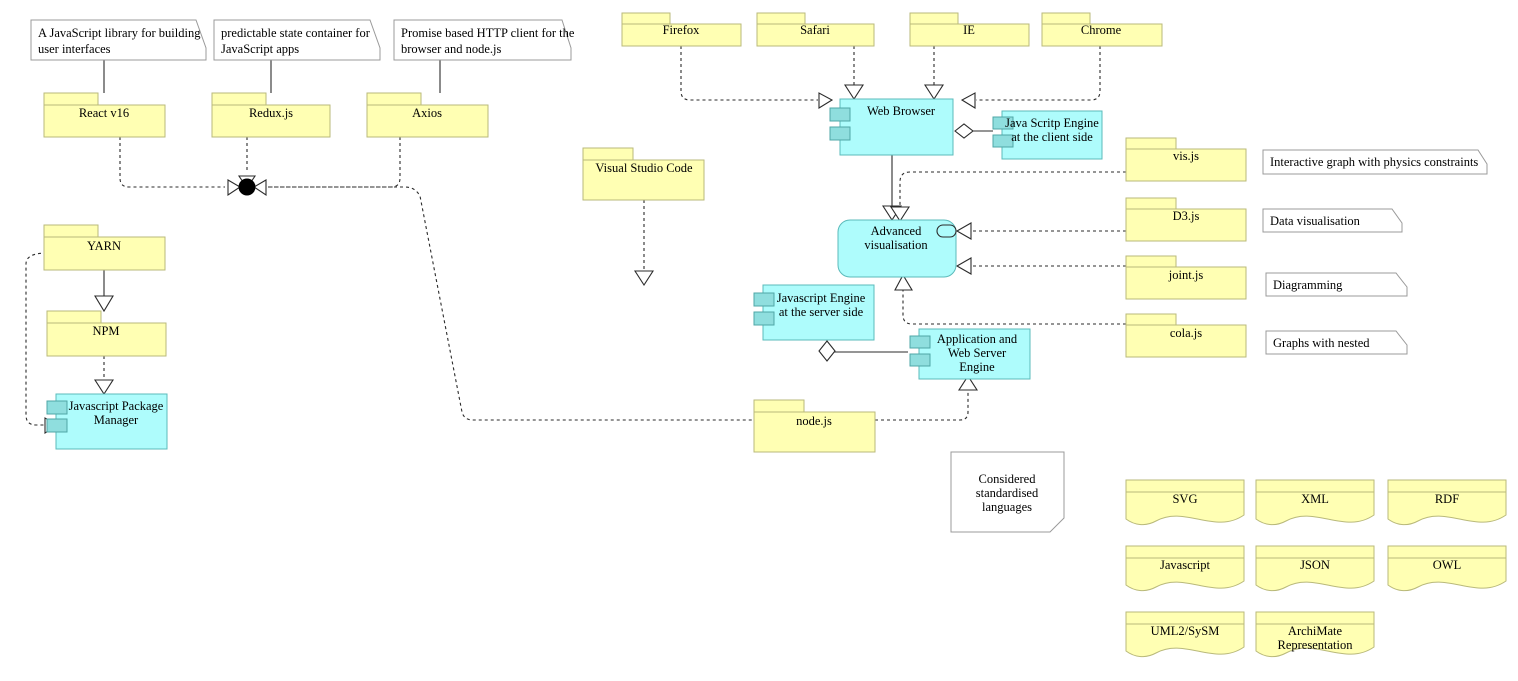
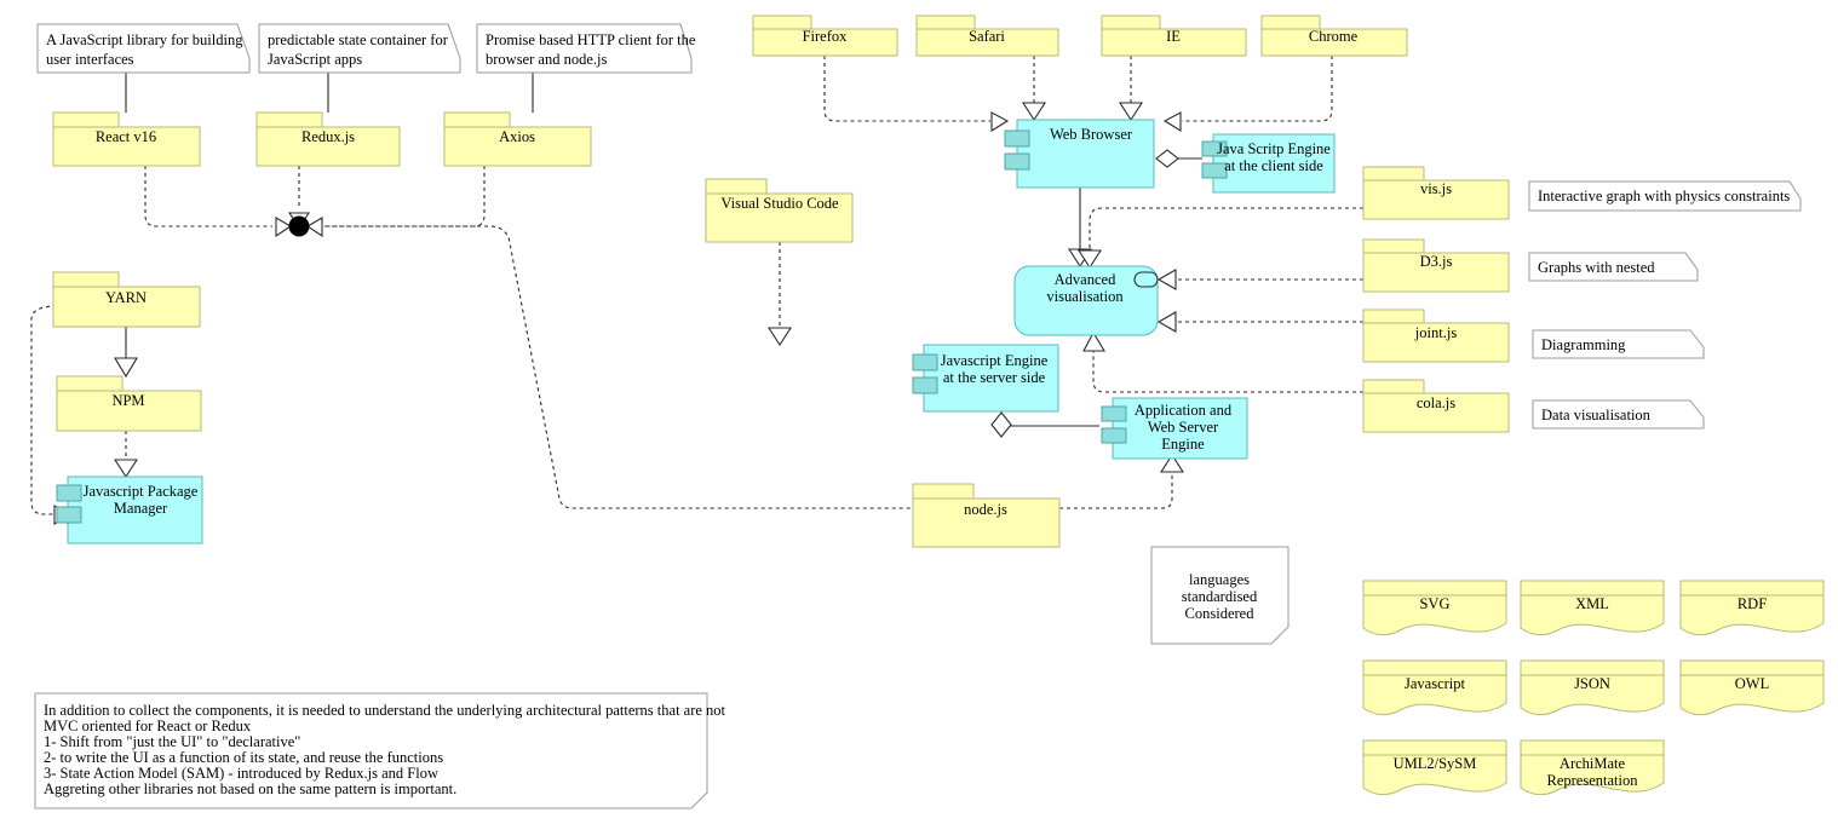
  A JavaScript library for building
  user interfaces
  predictable state container for
  JavaScript apps
  Promise based HTTP client for the
  browser and node.js
  React v16
  Redux.js
  Axios
  YARN
  NPM
  Javascript Package
  Manager
  Firefox
  Safari
  IE
  Chrome
  Web Browser
  Java Scritp Engine
  at the client side
  Visual Studio Code
  Advanced
  visualisation
  Javascript Engine
  at the server side
  Application and
  Web Server
  Engine
  node.js
  vis.js
  Interactive graph with physics constraints
  D3.js
- Data visualisation
+ Graphs with nested
  joint.js
  Diagramming
  cola.js
- Graphs with nested
+ Data visualisation
- Considered
+ languages
  standardised
- languages
+ Considered
  SVG
  XML
  RDF
  Javascript
  JSON
  OWL
  UML2/SySM
  ArchiMate
  Representation
+ In addition to collect the components, it is needed to understand the underlying architectural patterns that are not
+ MVC oriented for React or Redux
+ 1- Shift from "just the UI" to "declarative"
+ 2- to write the UI as a function of its state, and reuse the functions
+ 3- State Action Model (SAM) - introduced by Redux.js and Flow
+ Aggreting other libraries not based on the same pattern is important.
